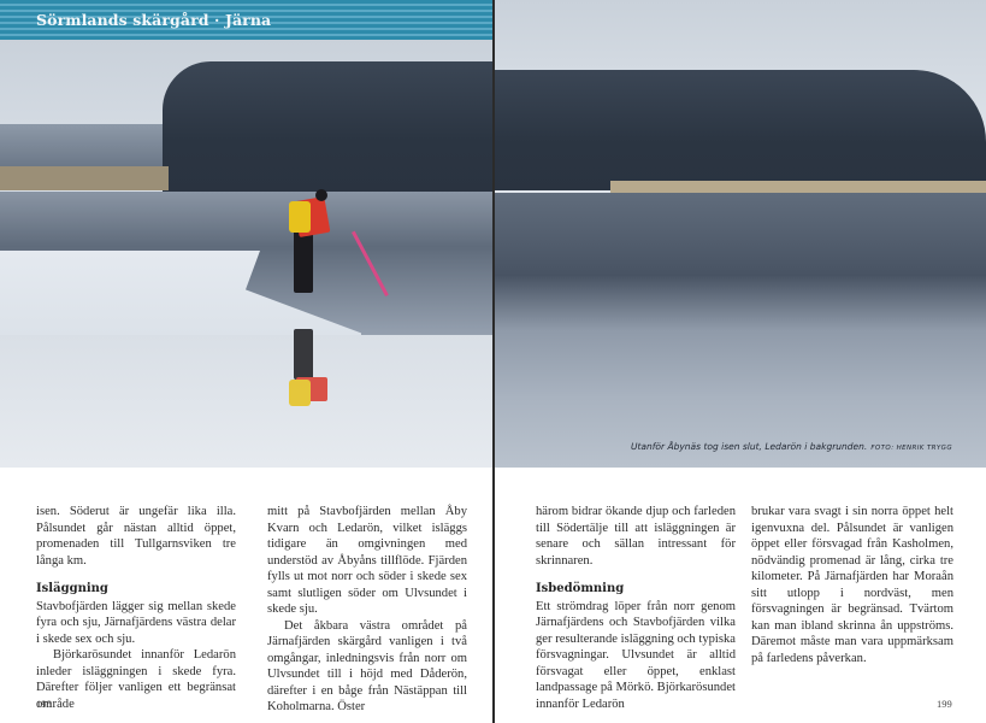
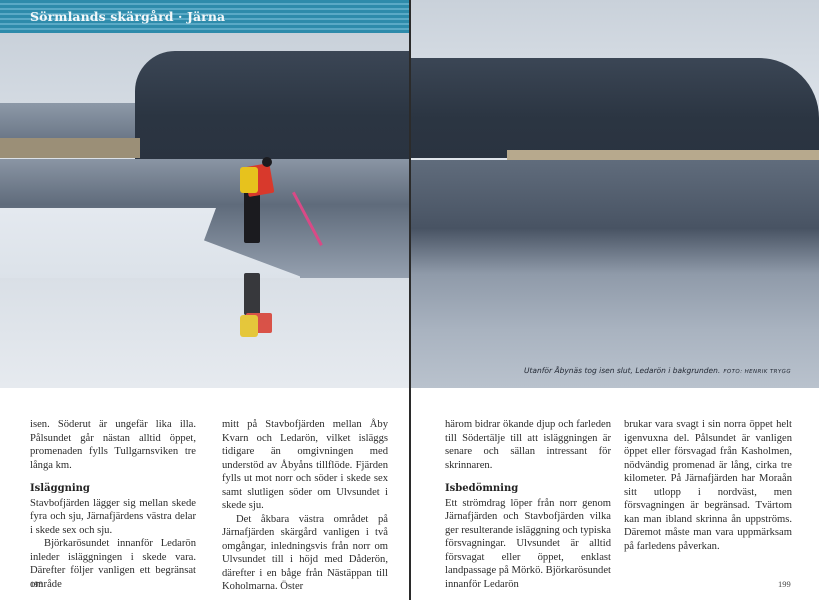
  Sörmlands skärgård · Järna
- isen. Söderut är ungefär lika illa. Pålsundet går nästan alltid öppet, promenaden till Tullgarnsviken tre långa km.
+ isen. Söderut är ungefär lika illa. Pålsundet går nästan alltid öppet, promenaden fylls Tullgarnsviken tre långa km.
  Isläggning
  Stavbofjärden lägger sig mellan skede fyra och sju, Järnafjärdens västra delar i skede sex och sju.
- Björkarösundet innanför Ledarön inleder isläggningen i skede fyra. Därefter följer vanligen ett begränsat område
+ Björkarösundet innanför Ledarön inleder isläggningen i skede vara. Därefter följer vanligen ett begränsat område
  mitt på Stavbofjärden mellan Åby Kvarn och Ledarön, vilket isläggs tidigare än omgivningen med understöd av Åbyåns tillflöde. Fjärden fylls ut mot norr och söder i skede sex samt slutligen söder om Ulvsundet i skede sju.
  Det åkbara västra området på Järnafjärden skärgård vanligen i två omgångar, inledningsvis från norr om Ulvsundet till i höjd med Dåderön, därefter i en båge från Nästäppan till Koholmarna. Öster
  198
  Utanför Åbynäs tog isen slut, Ledarön i bakgrunden.
  härom bidrar ökande djup och farleden till Södertälje till att isläggningen är senare och sällan intressant för skrinnaren.
  Isbedömning
- Ett strömdrag löper från norr genom Järnafjärdens och Stavbofjärden vilka ger resulterande isläggning och typiska försvagningar. Ulvsundet är alltid försvagat eller öppet, enklast landpassage på Mörkö. Björkarösundet innanför Ledarön
+ Ett strömdrag löper från norr genom Järnafjärden och Stavbofjärden vilka ger resulterande isläggning och typiska försvagningar. Ulvsundet är alltid försvagat eller öppet, enklast landpassage på Mörkö. Björkarösundet innanför Ledarön
  brukar vara svagt i sin norra öppet helt igenvuxna del. Pålsundet är vanligen öppet eller försvagad från Kasholmen, nödvändig promenad är lång, cirka tre kilometer. På Järnafjärden har Moraån sitt utlopp i nordväst, men försvagningen är begränsad. Tvärtom kan man ibland skrinna ån uppströms. Däremot måste man vara uppmärksam på farledens påverkan.
  199
